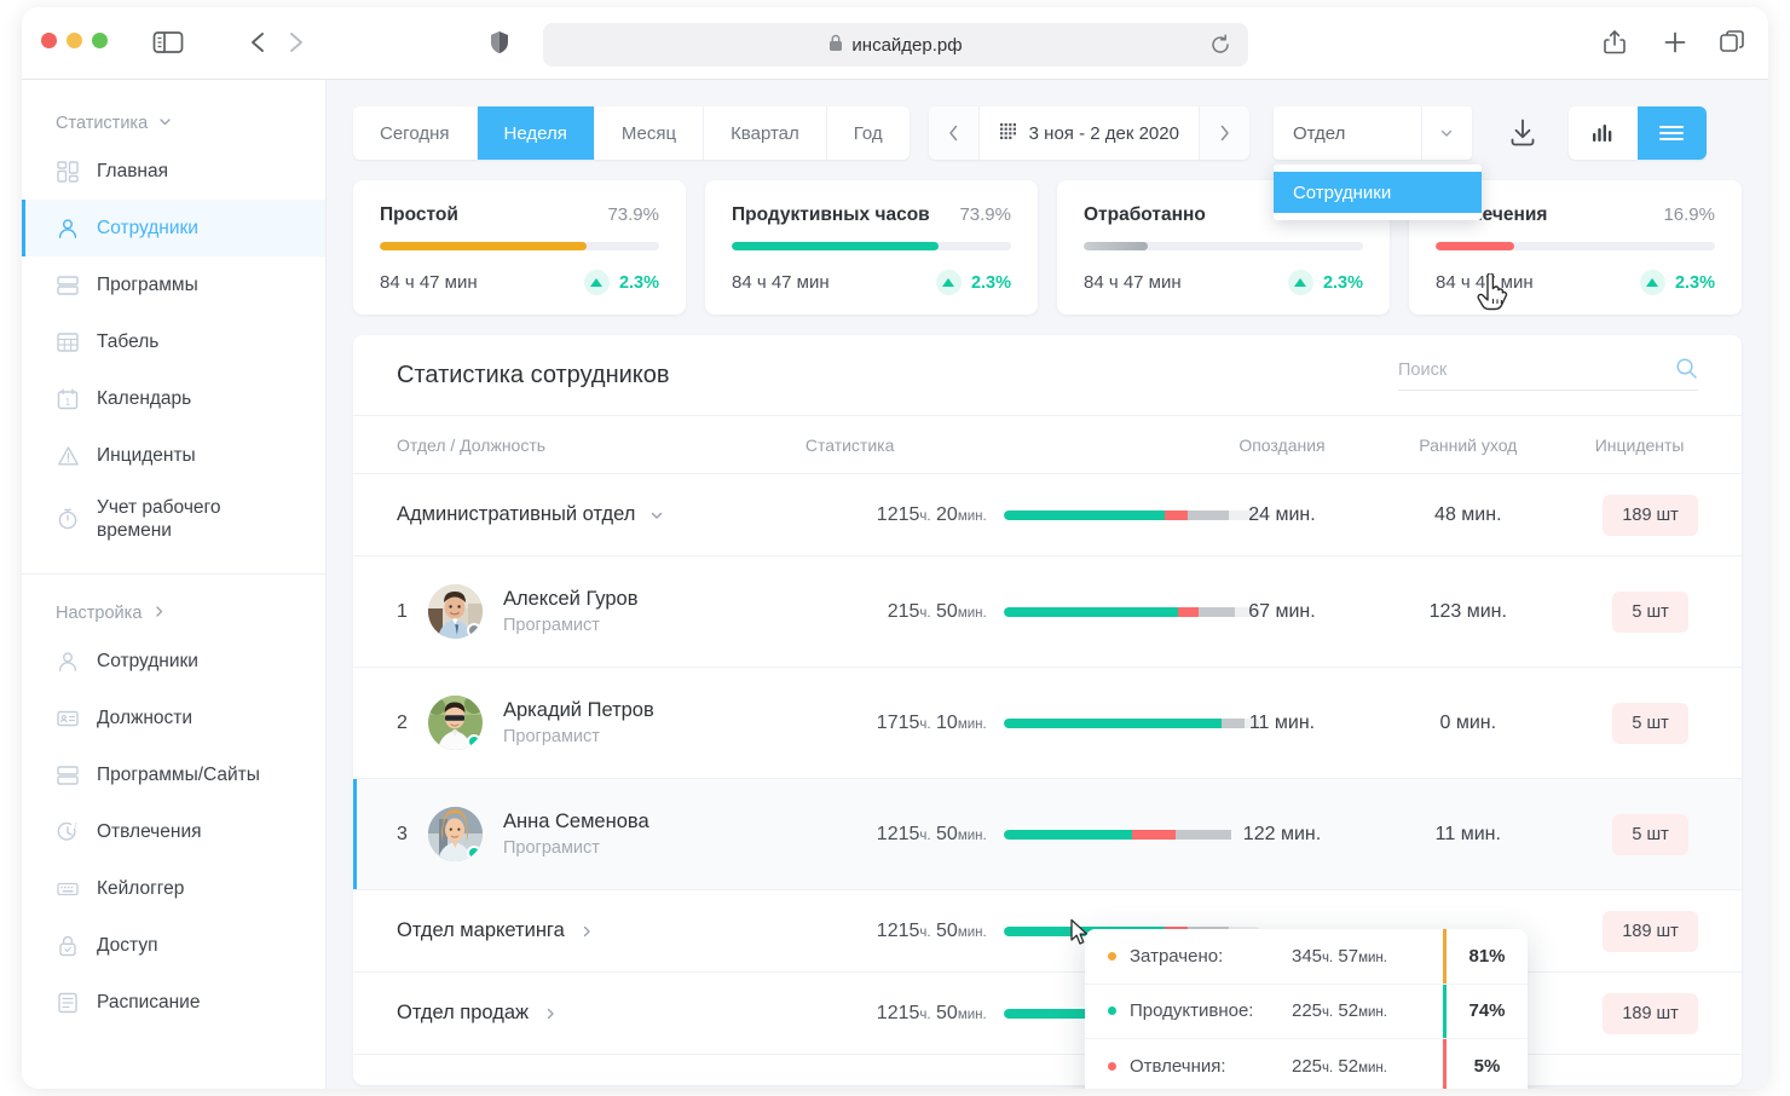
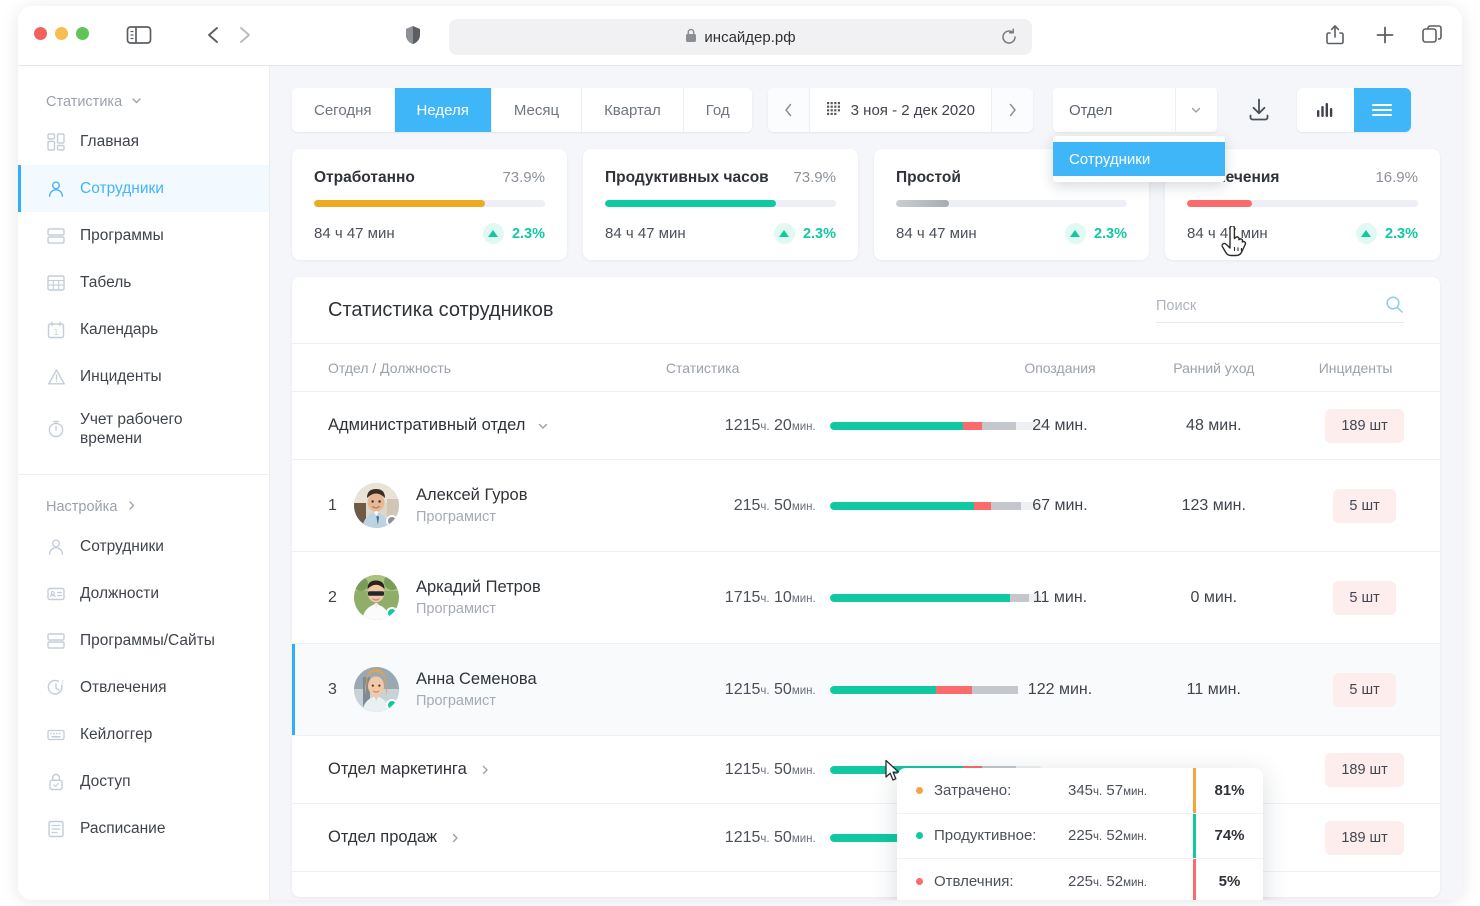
  инсайдер.рф
  Статистика
  Главная
  Сотрудники
  Программы
  Табель
  1
  Календарь
  Инциденты
  Учет рабочего времени
  Настройка
  Сотрудники
  Должности
  Программы/Сайты
  Отвлечения
  Кейлоггер
  Доступ
  Расписание
  Сегодня
  Неделя
  Месяц
  Квартал
  Год
  3 ноя - 2 дек 2020
  Отдел
  Сотрудники
- Простой
+ Отработанно
  73.9%
  84 ч 47 мин
  2.3%
  Продуктивных часов
  73.9%
  84 ч 47 мин
  2.3%
- Отработанно
+ Простой
  84 ч 47 мин
  2.3%
  16.9%
  84 ч 4 мин
  2.3%
  Статистика сотрудников
  Поиск
  Отдел / Должность	Статистика	Опоздания	Ранний уход	Инциденты
  Административный отдел	1215ч. 20мин.		24 мин.	48 мин.	189 шт
  1 Алексей Гуров Програмист	215ч. 50мин.		67 мин.	123 мин.	5 шт
  2 Аркадий Петров Програмист	1715ч. 10мин.		11 мин.	0 мин.	5 шт
  3 Анна Семенова Програмист	1215ч. 50мин.		122 мин.	11 мин.	5 шт
  Отдел маркетинга	1215ч. 50мин.				189 шт
  Отдел продаж	1215ч. 50мин.				189 шт
  Затрачено:
  345ч. 57мин.
  81%
  Продуктивное:
  225ч. 52мин.
  74%
  Отвлечния:
  225ч. 52мин.
  5%
